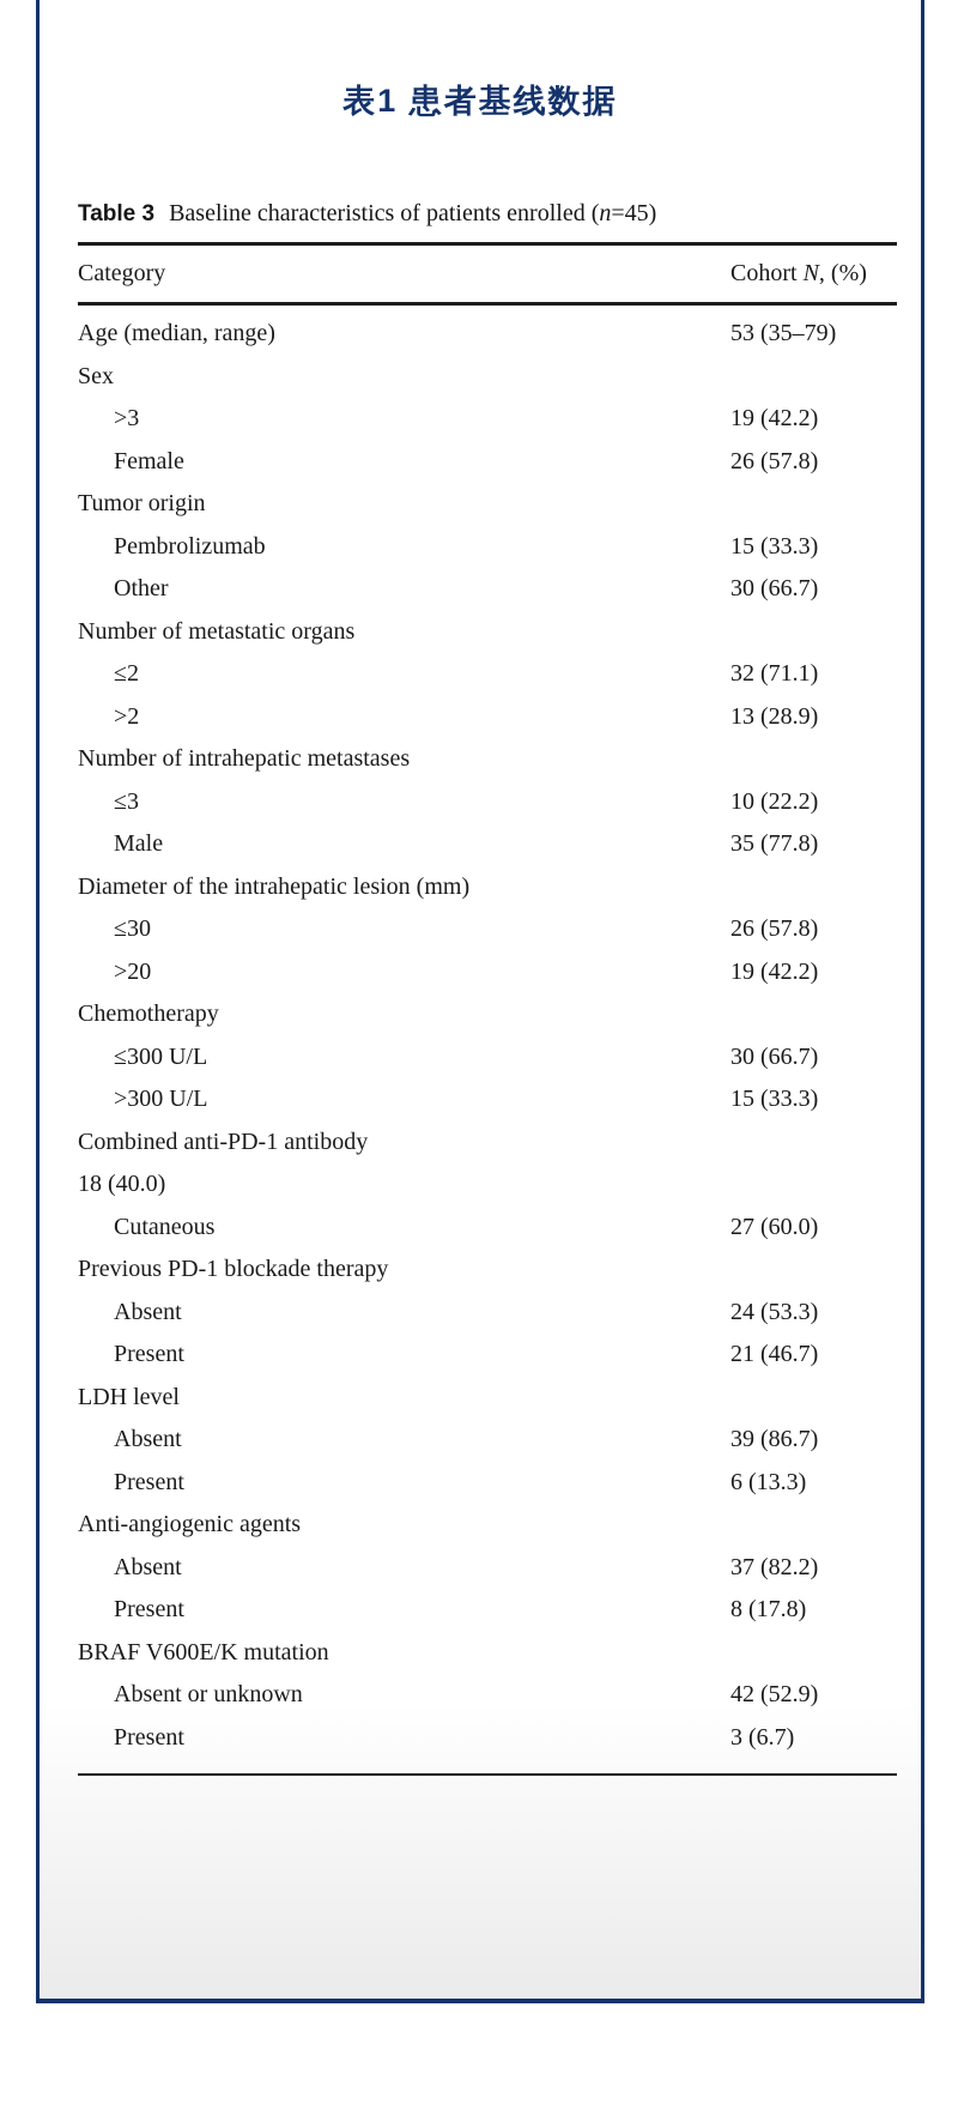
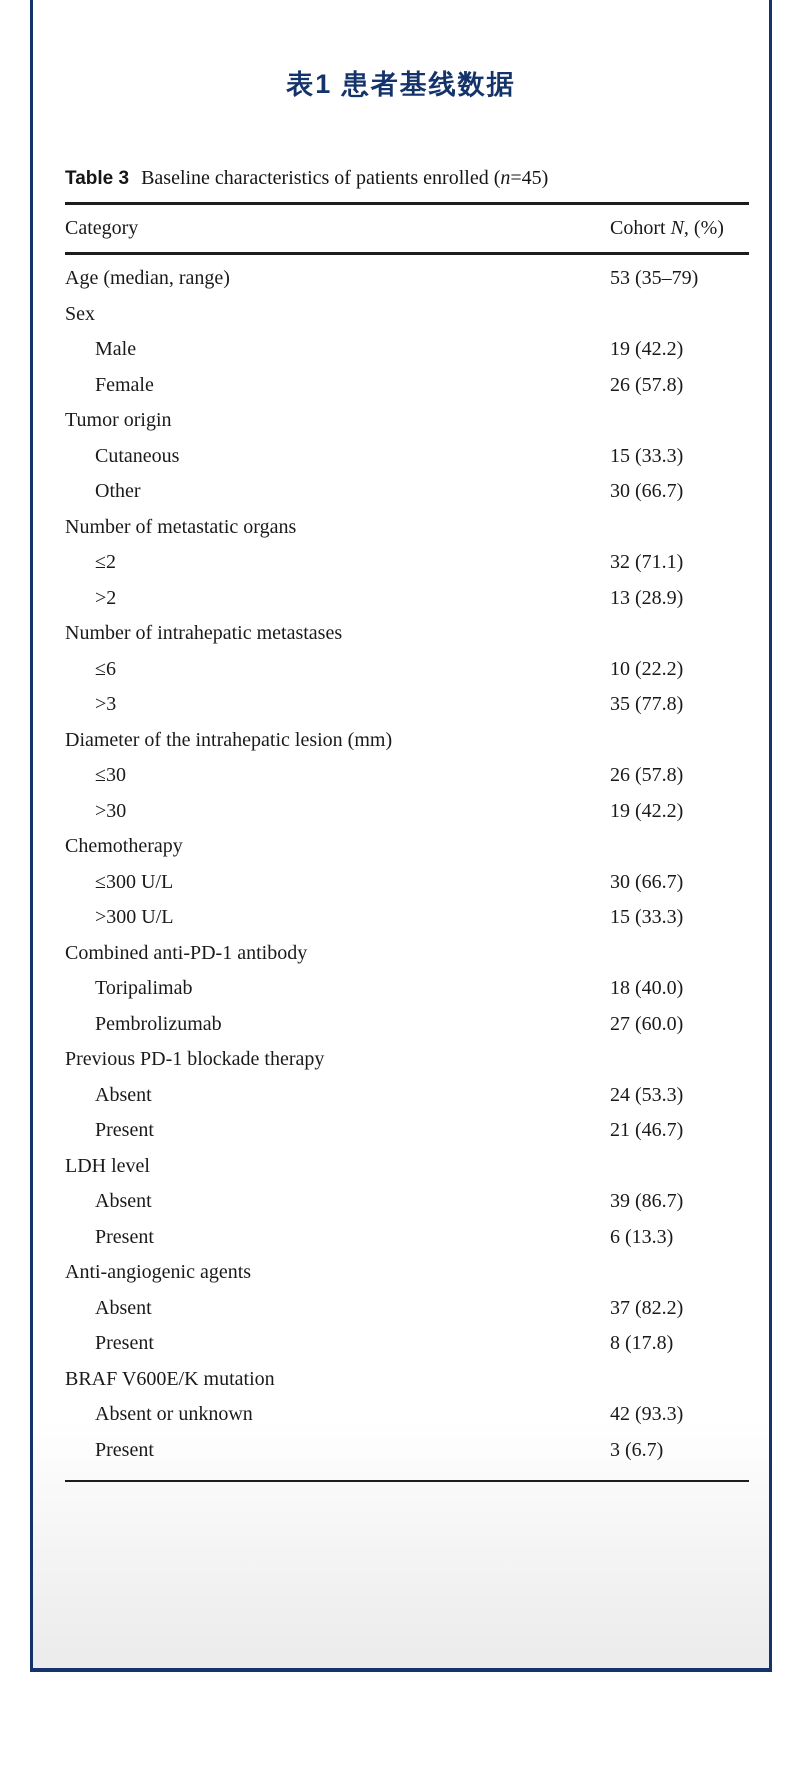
  表1 患者基线数据
  Table 3 Baseline characteristics of patients enrolled (n=45)
  Category
  Cohort N, (%)
  Age (median, range)
  53 (35–79)
  Sex
- >3
+ Male
  19 (42.2)
  Female
  26 (57.8)
  Tumor origin
- Pembrolizumab
+ Cutaneous
  15 (33.3)
  Other
  30 (66.7)
  Number of metastatic organs
  ≤2
  32 (71.1)
  >2
  13 (28.9)
  Number of intrahepatic metastases
- ≤3
+ ≤6
  10 (22.2)
- Male
+ >3
  35 (77.8)
  Diameter of the intrahepatic lesion (mm)
  ≤30
  26 (57.8)
- >20
+ >30
  19 (42.2)
  Chemotherapy
  ≤300 U/L
  30 (66.7)
  >300 U/L
  15 (33.3)
  Combined anti-PD-1 antibody
+ Toripalimab
  18 (40.0)
- Cutaneous
+ Pembrolizumab
  27 (60.0)
  Previous PD-1 blockade therapy
  Absent
  24 (53.3)
  Present
  21 (46.7)
  LDH level
  Absent
  39 (86.7)
  Present
  6 (13.3)
  Anti-angiogenic agents
  Absent
  37 (82.2)
  Present
  8 (17.8)
  BRAF V600E/K mutation
  Absent or unknown
- 42 (52.9)
+ 42 (93.3)
  Present
  3 (6.7)
